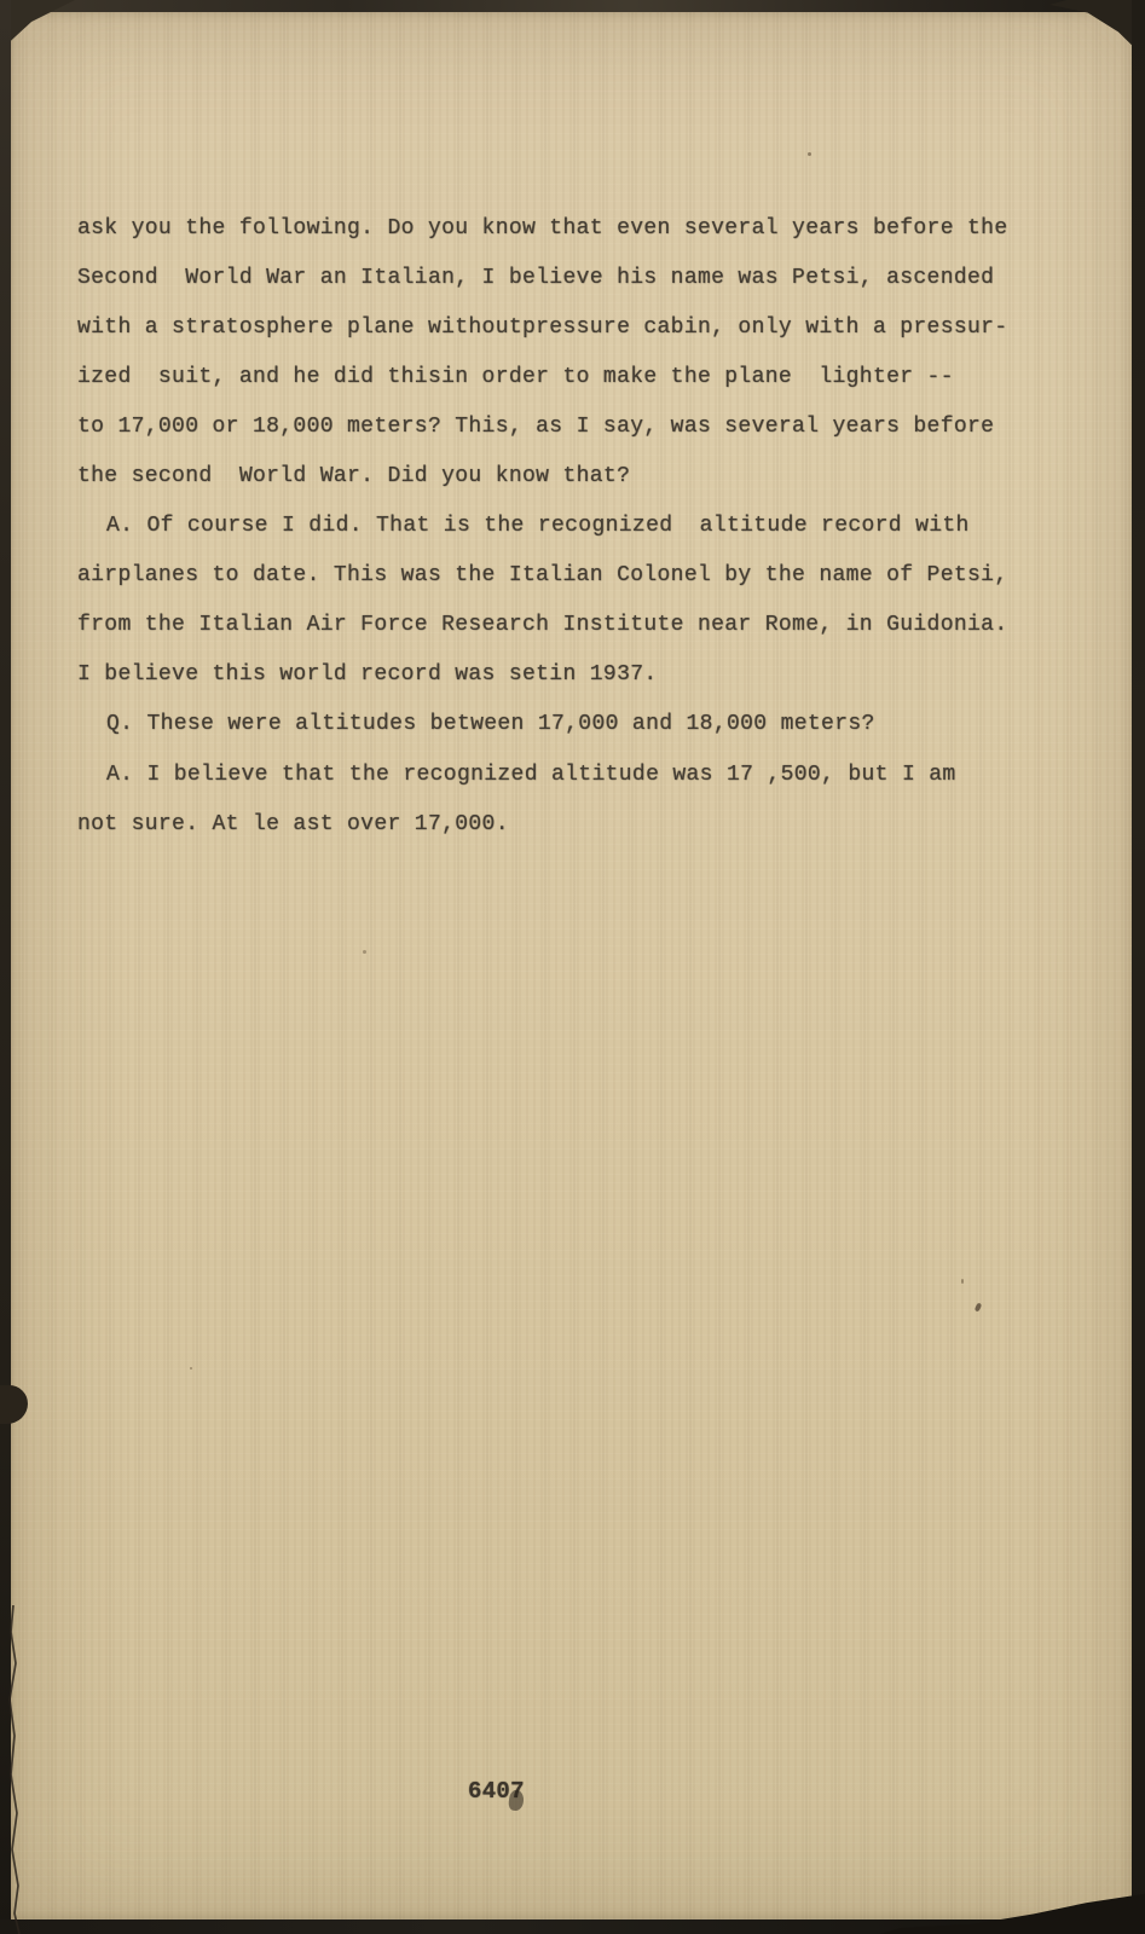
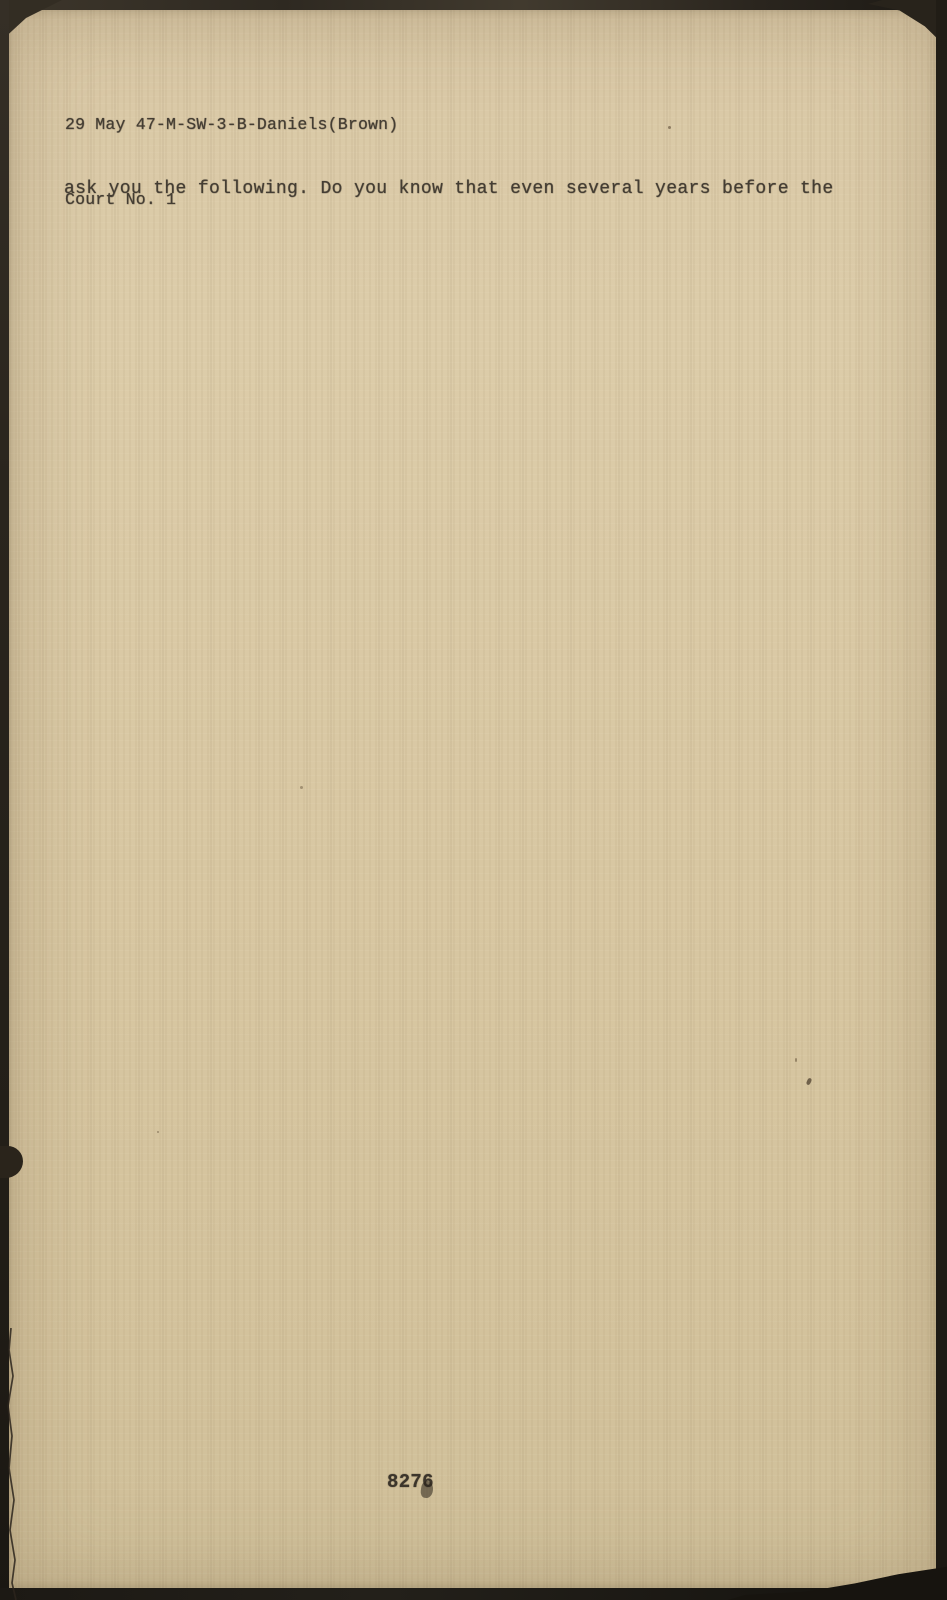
+ 29 May 47-M-SW-3-B-Daniels(Brown)
+ Court No. 1
  ask you the following. Do you know that even several years before the
- Second World War an Italian, I believe his name was Petsi, ascended
- with a stratosphere plane withoutpressure cabin, only with a pressur-
- ized suit, and he did thisin order to make the plane lighter --
- to 17,000 or 18,000 meters? This, as I say, was several years before
- the second World War. Did you know that?
- A. Of course I did. That is the recognized altitude record with
- airplanes to date. This was the Italian Colonel by the name of Petsi,
- from the Italian Air Force Research Institute near Rome, in Guidonia.
- I believe this world record was setin 1937.
- Q. These were altitudes between 17,000 and 18,000 meters?
- A. I believe that the recognized altitude was 17 ,500, but I am
- not sure. At le ast over 17,000.
- 6407
+ 8276
